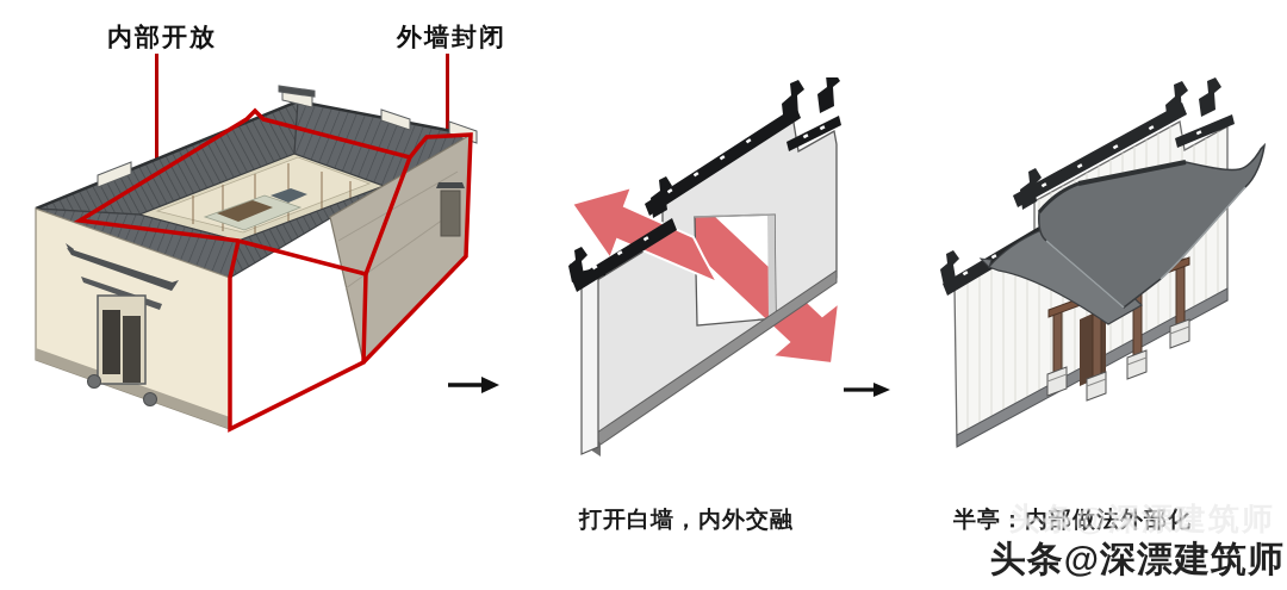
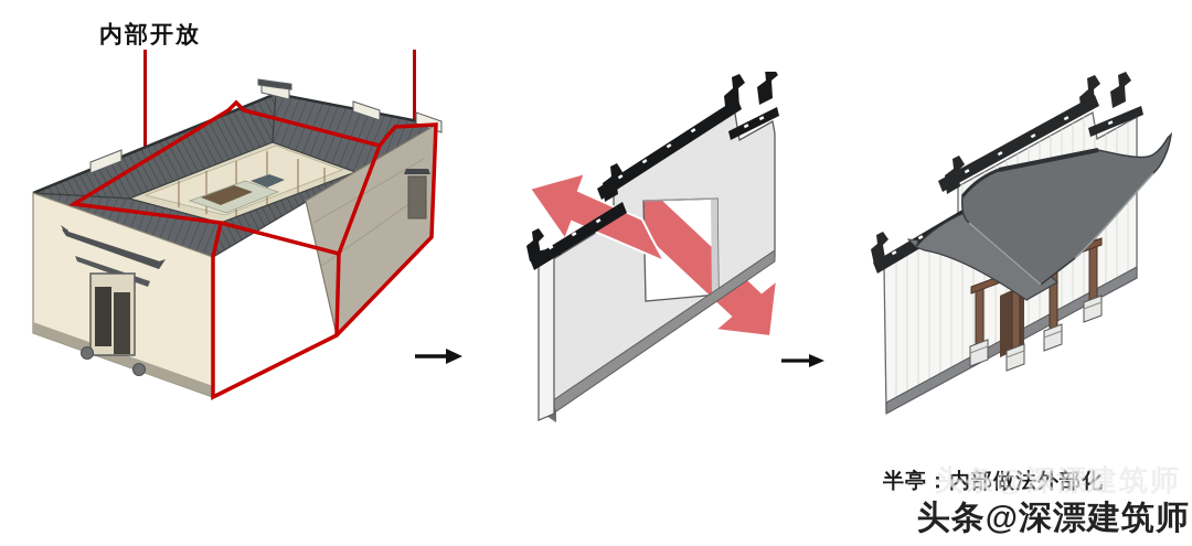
  内部开放
- 外墙封闭
- 打开白墙，内外交融
  半亭：内部做法外部化
  头条@深漂建筑师
  头条@深漂建筑师
